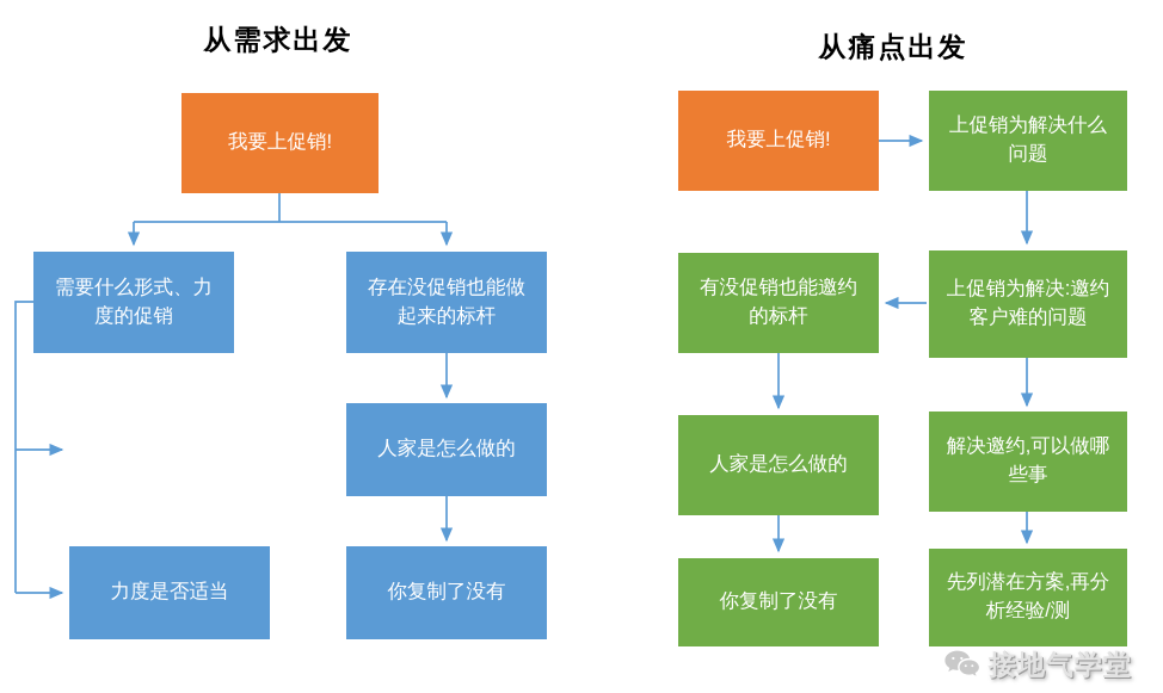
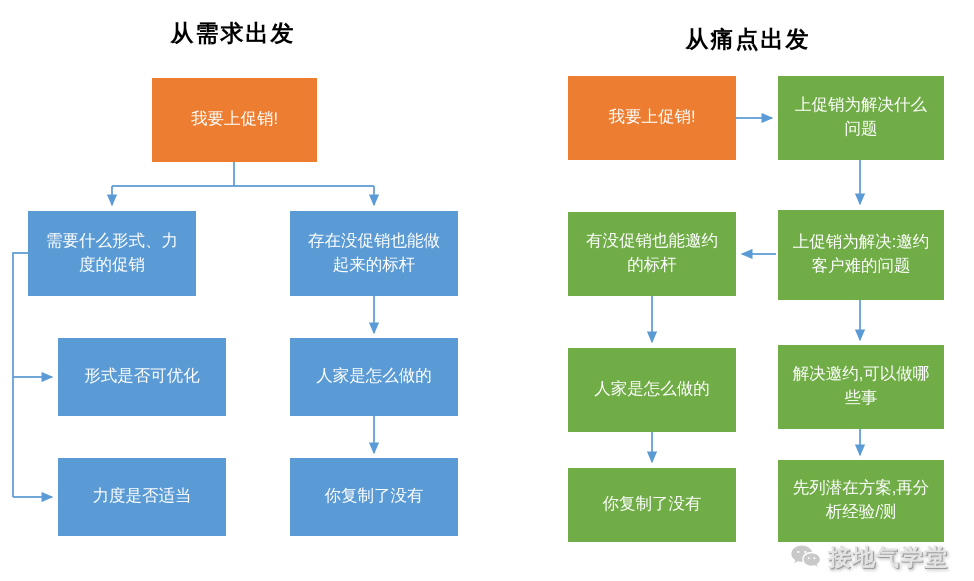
  从需求出发
  从痛点出发
  我要上促销!
  需要什么形式、力度的促销
  存在没促销也能做起来的标杆
+ 形式是否可优化
  力度是否适当
  人家是怎么做的
  你复制了没有
  我要上促销!
  上促销为解决什么问题
  上促销为解决:邀约客户难的问题
  有没促销也能邀约的标杆
  人家是怎么做的
  你复制了没有
  解决邀约,可以做哪些事
  先列潜在方案,再分析经验/测
  接地气学堂
